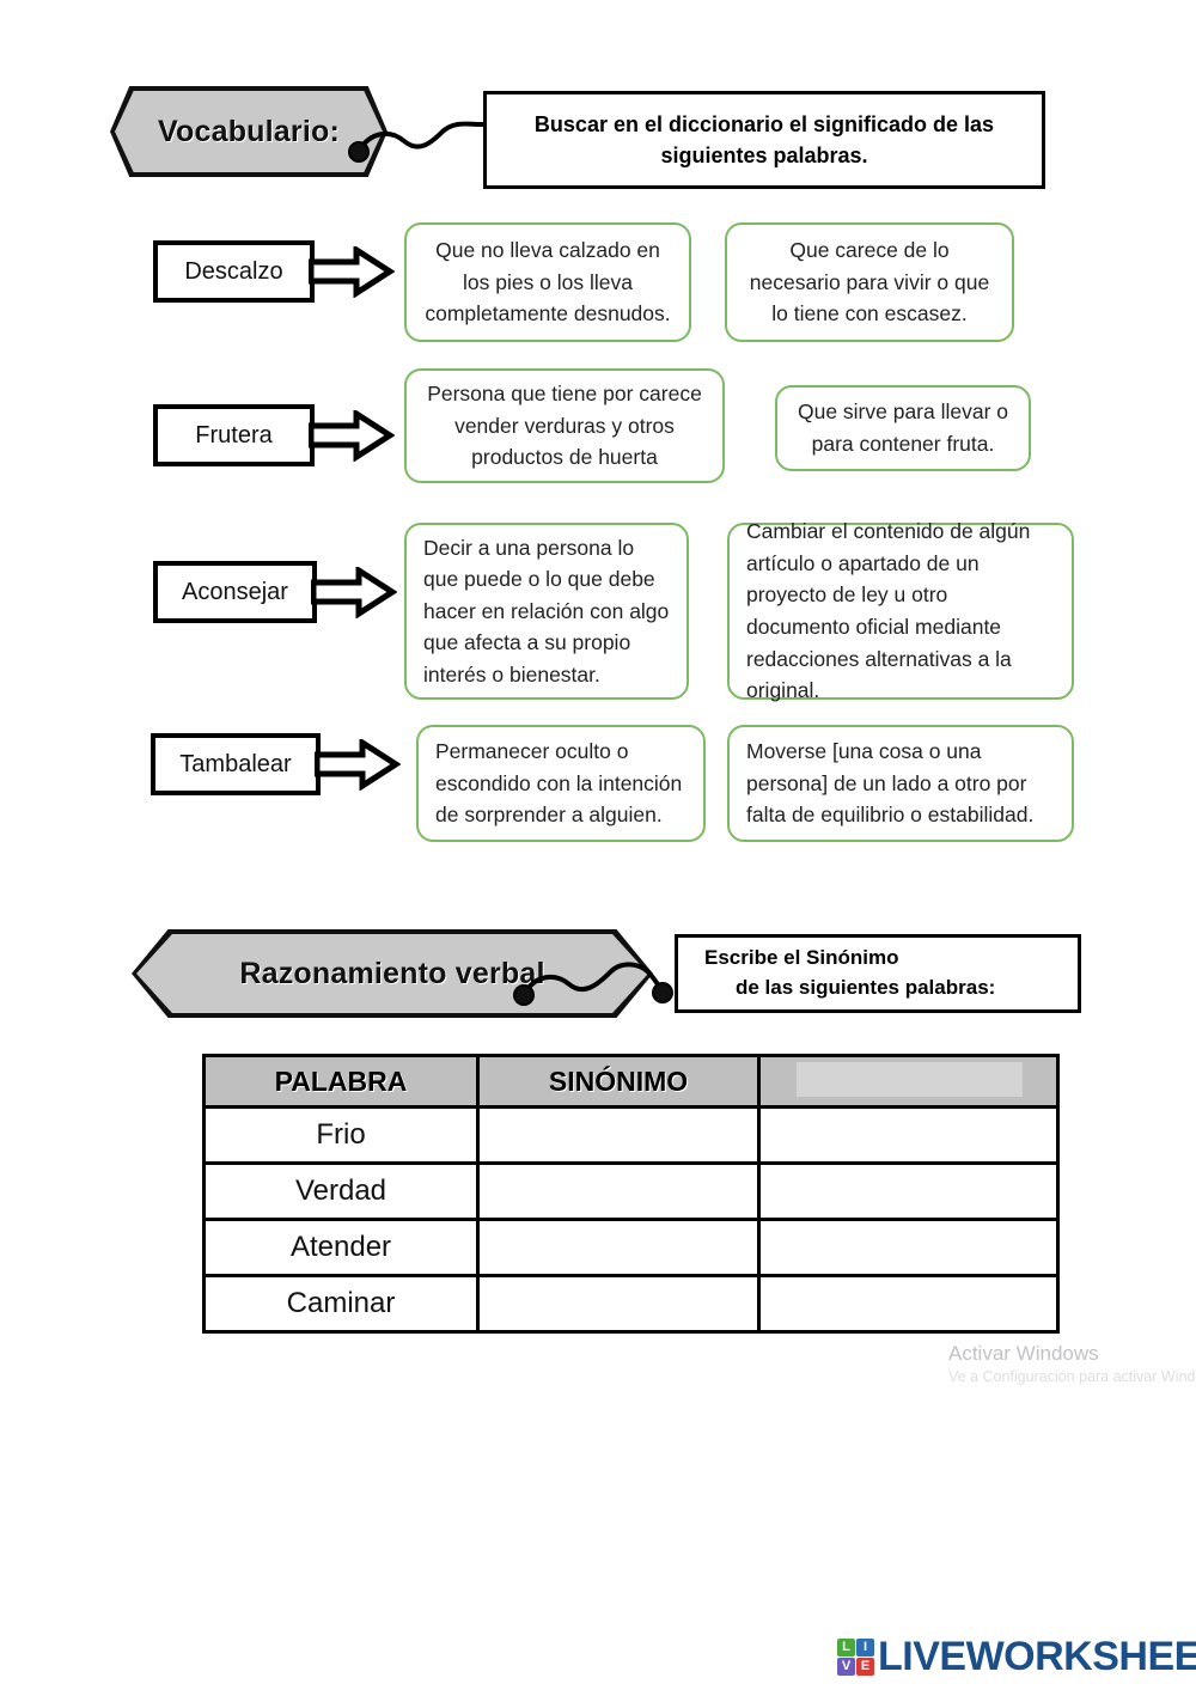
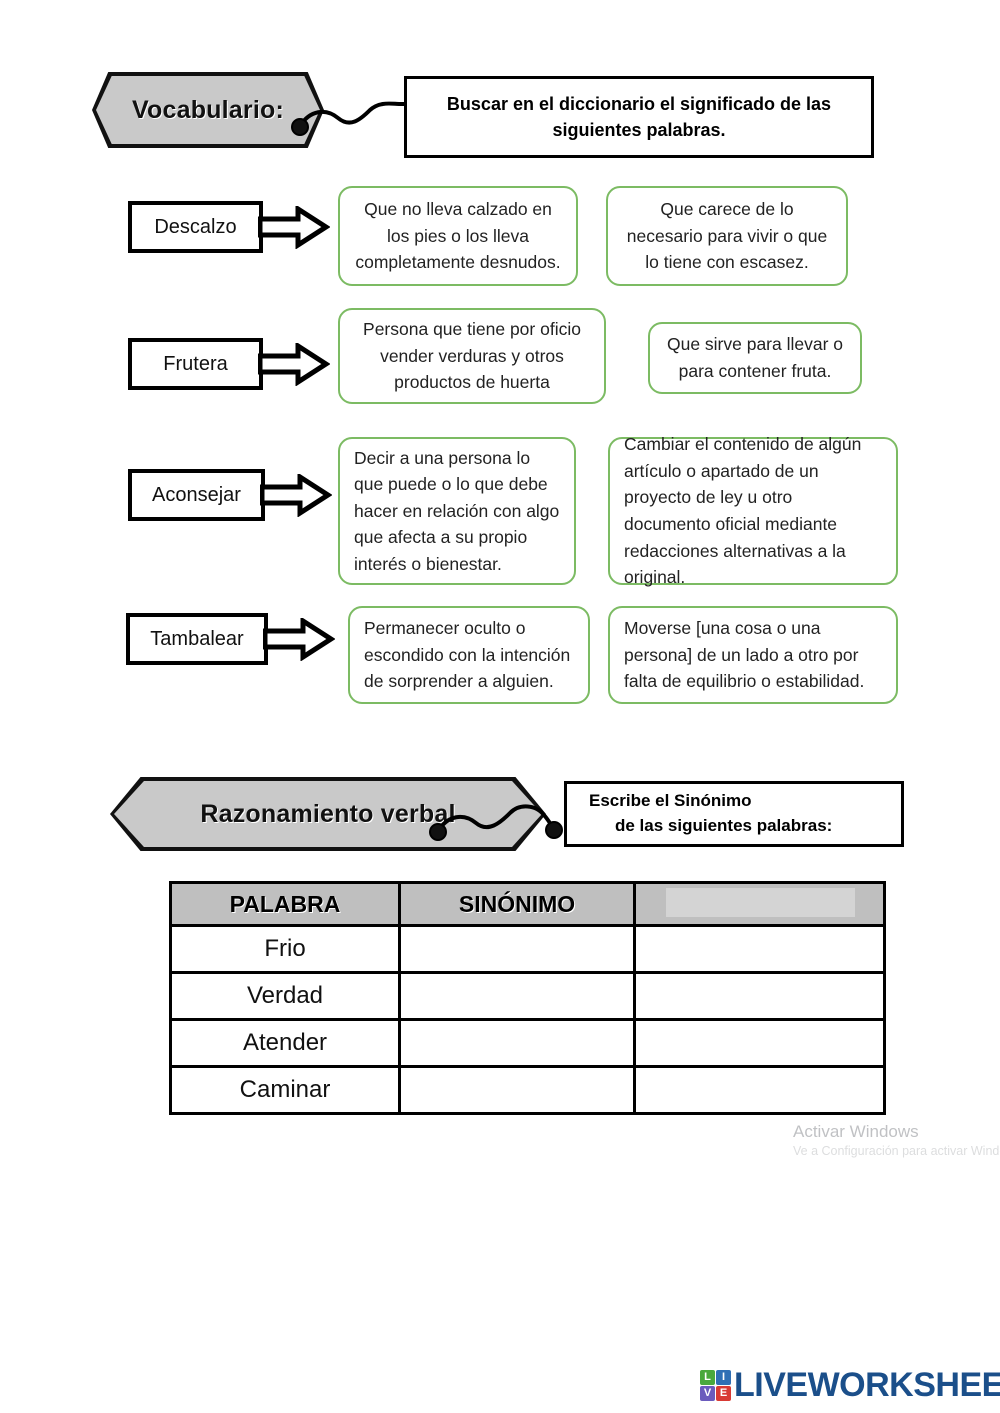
  Vocabulario:
  Buscar en el diccionario el significado de las siguientes palabras.
  Descalzo
  Que no lleva calzado en los pies o los lleva completamente desnudos.
  Que carece de lo necesario para vivir o que lo tiene con escasez.
  Frutera
- Persona que tiene por carece vender verduras y otros productos de huerta
+ Persona que tiene por oficio vender verduras y otros productos de huerta
  Que sirve para llevar o para contener fruta.
  Aconsejar
  Decir a una persona lo que puede o lo que debe hacer en relación con algo que afecta a su propio interés o bienestar.
  Cambiar el contenido de algún artículo o apartado de un proyecto de ley u otro documento oficial mediante redacciones alternativas a la original.
  Tambalear
  Permanecer oculto o escondido con la intención de sorprender a alguien.
  Moverse [una cosa o una persona] de un lado a otro por falta de equilibrio o estabilidad.
  Razonamiento verbal
  Escribe el Sinónimo
  de las siguientes palabras:
  PALABRA	SINÓNIMO
  Frio
  Verdad
  Atender
  Caminar
  Activar Windows
  Ve a Configuración para activar Wind
  L
  I
  V
  E
  LIVEWORKSHEE
